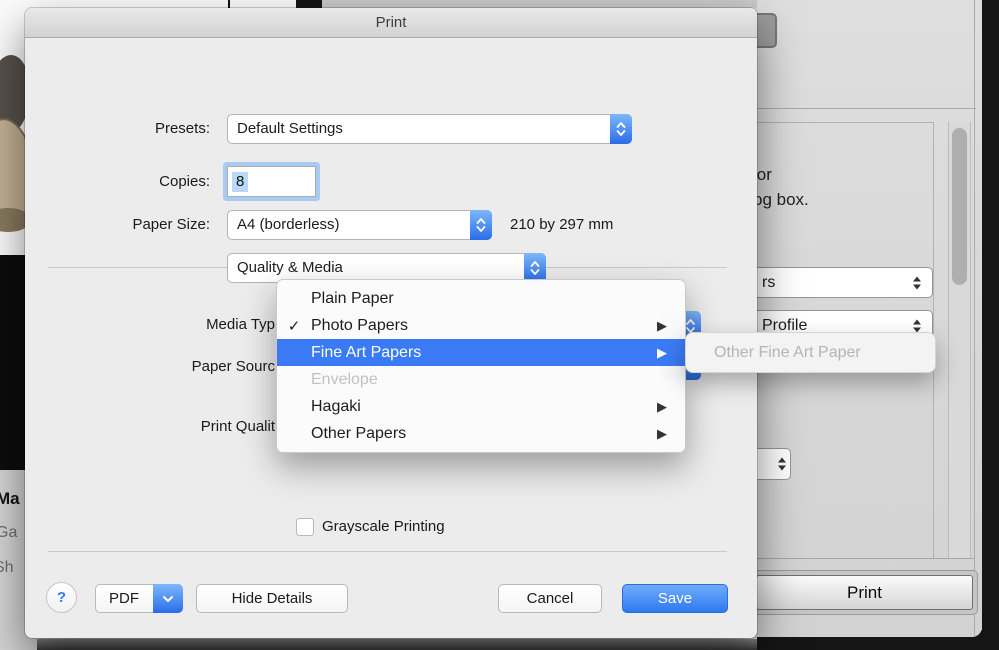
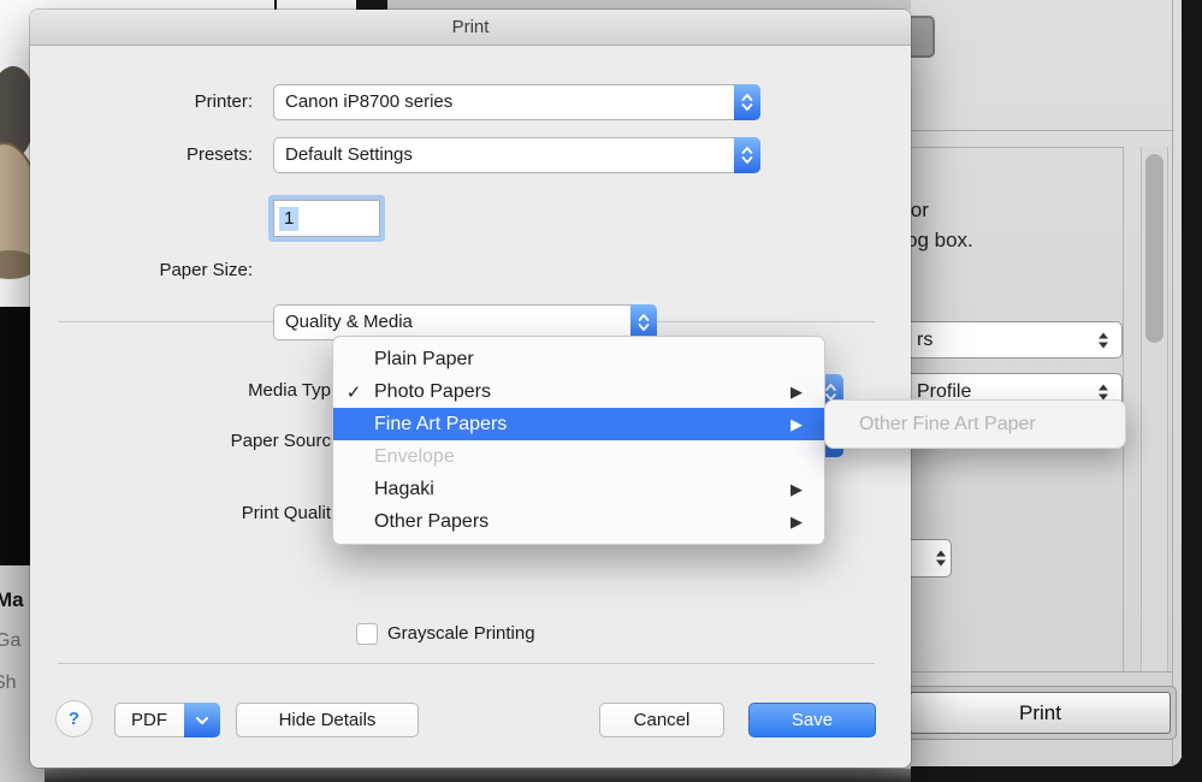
  Ma
  Ga
  og box.
  rs
  Profile
  Print
  Print
+ Printer:
+ Canon iP8700 series
  Presets:
  Default Settings
- Copies:
- 8
+ 1
  Paper Size:
- A4 (borderless)
- 210 by 297 mm
  Quality & Media
  Media Typ
  Paper Sourc
  Print Qualit
  Grayscale Printing
  ?
  PDF
  Hide Details
  Cancel
  Save
  Plain Paper
  ✓
  Photo Papers
  ▶
  Fine Art Papers
  ▶
  Envelope
  Hagaki
  ▶
  Other Papers
  ▶
  Other Fine Art Paper
